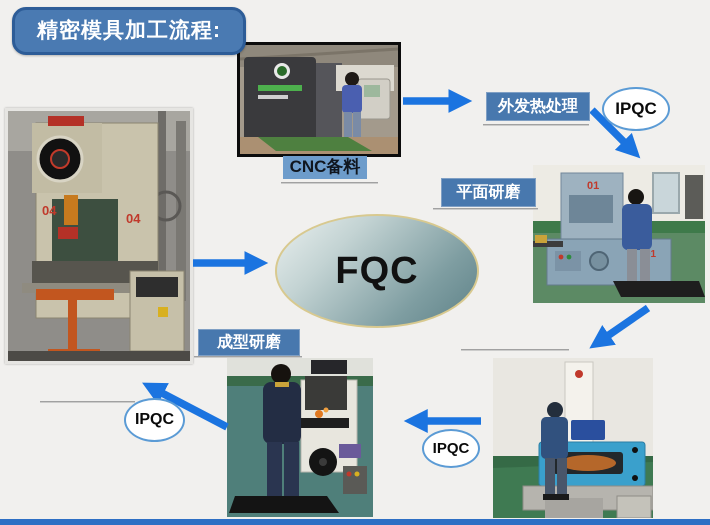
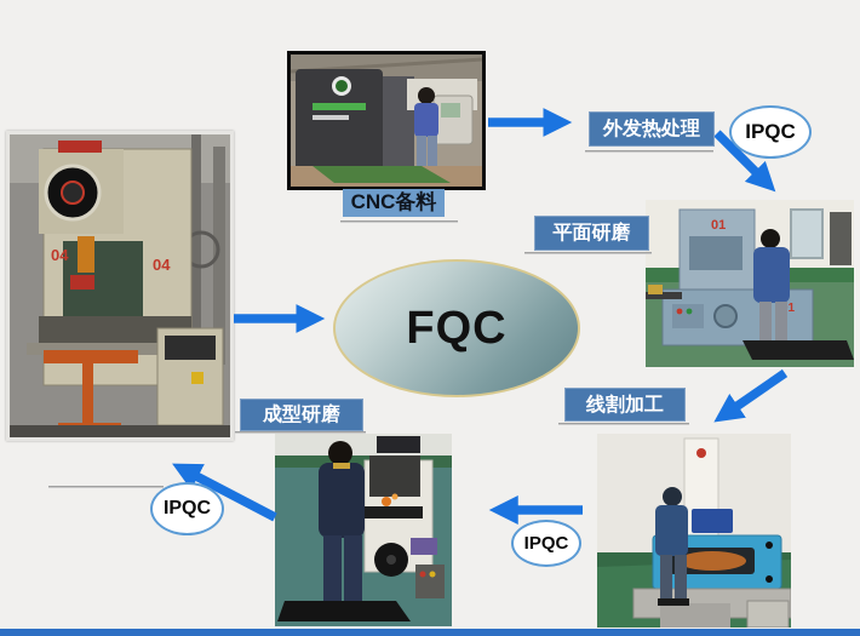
- 精密模具加工流程:
  04
  04
  01
  CNC备料
  外发热处理
  平面研磨
+ 线割加工
  成型研磨
  FQC
  IPQC
  IPQC
  IPQC
